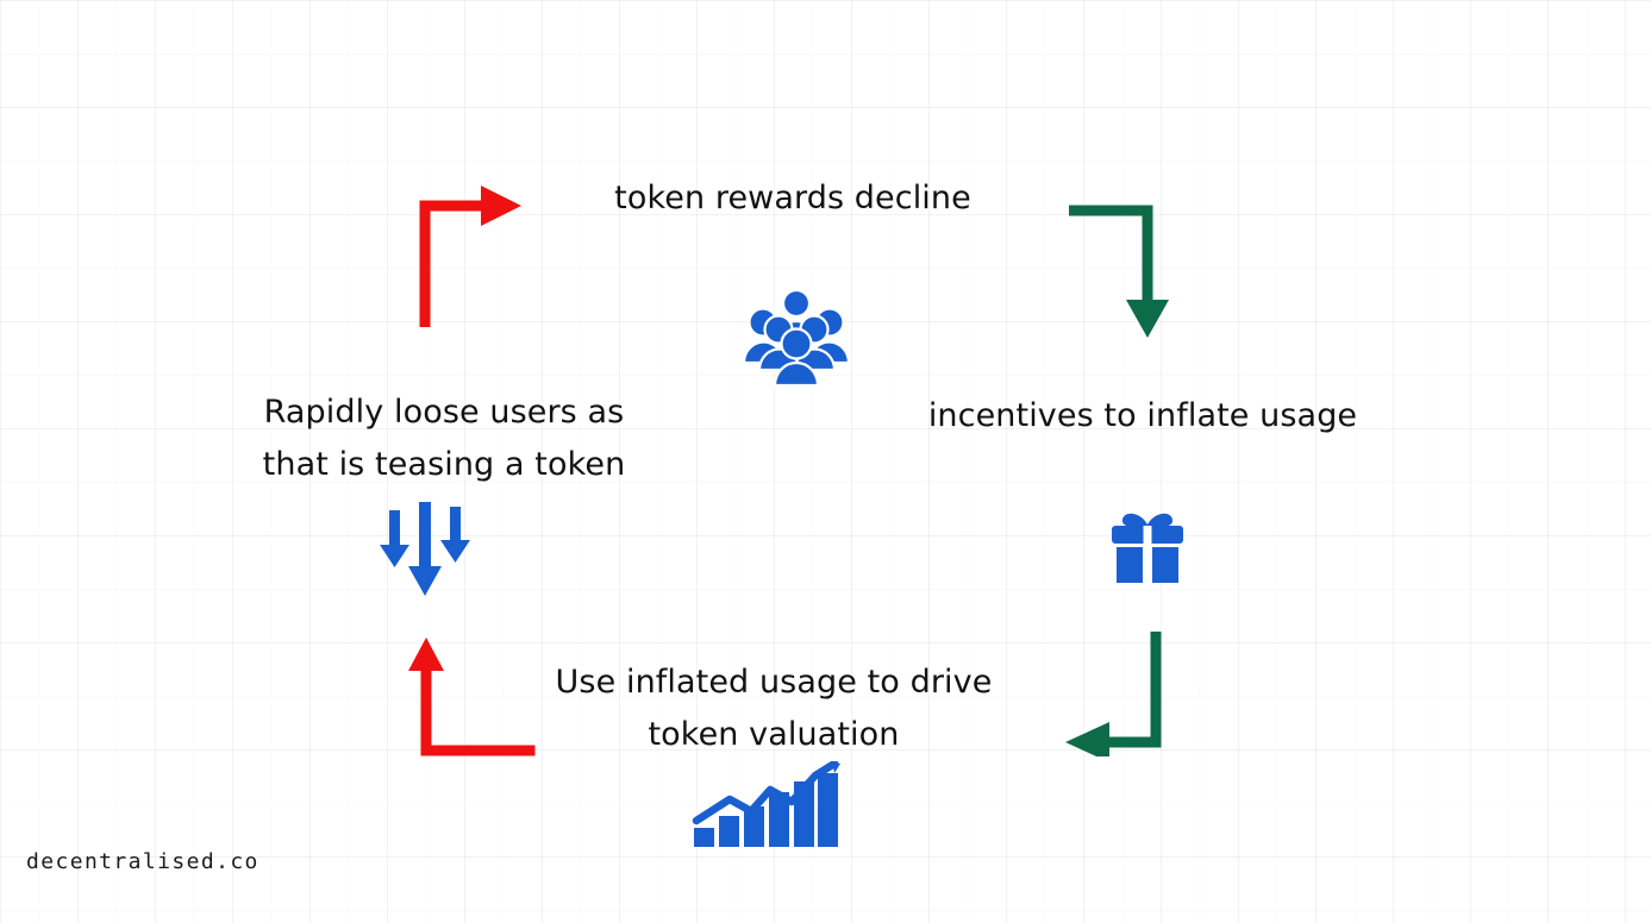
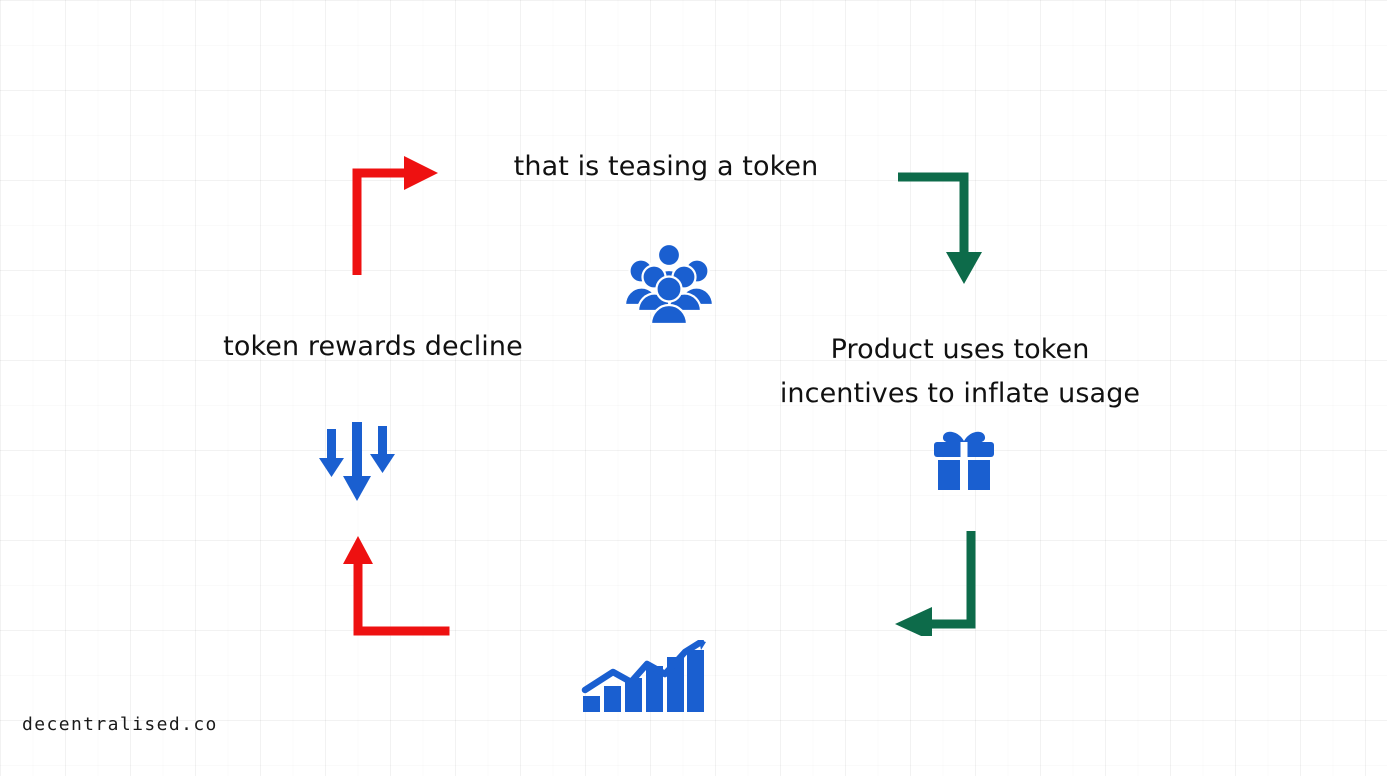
- token rewards decline
+ that is teasing a token
+ Product uses token
  incentives to inflate usage
- Use inflated usage to drive
- token valuation
- Rapidly loose users as
- that is teasing a token
+ token rewards decline
  decentralised.co
